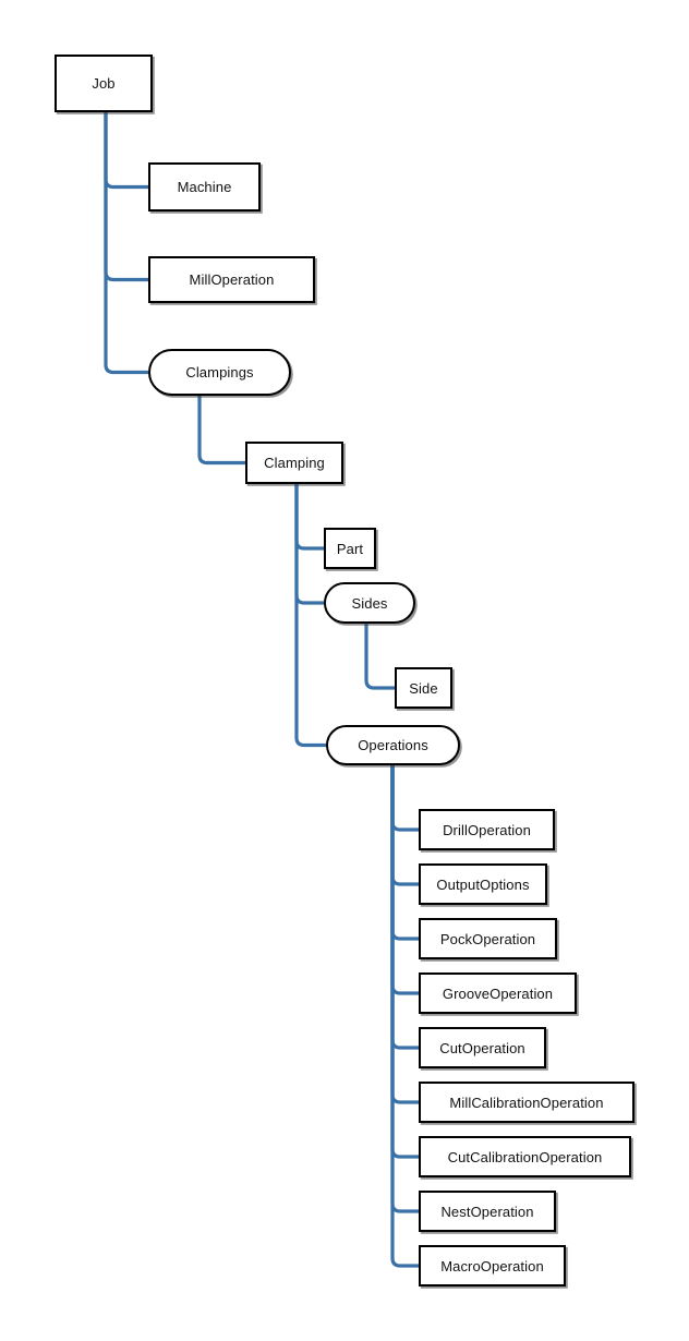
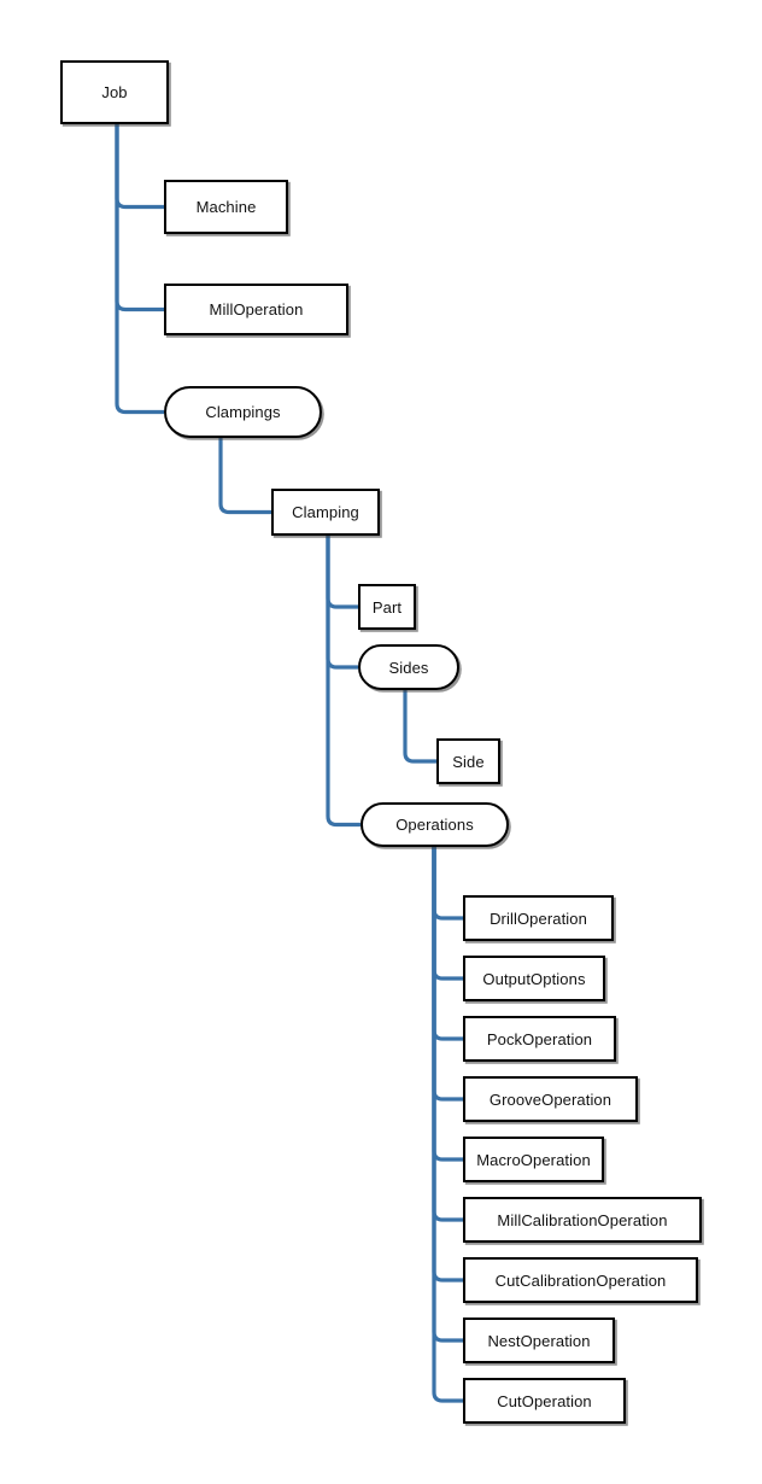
  Job
  Machine
  MillOperation
  Clampings
  Clamping
  Part
  Sides
  Side
  Operations
  DrillOperation
  OutputOptions
  PockOperation
  GrooveOperation
- CutOperation
+ MacroOperation
  MillCalibrationOperation
  CutCalibrationOperation
  NestOperation
- MacroOperation
+ CutOperation
